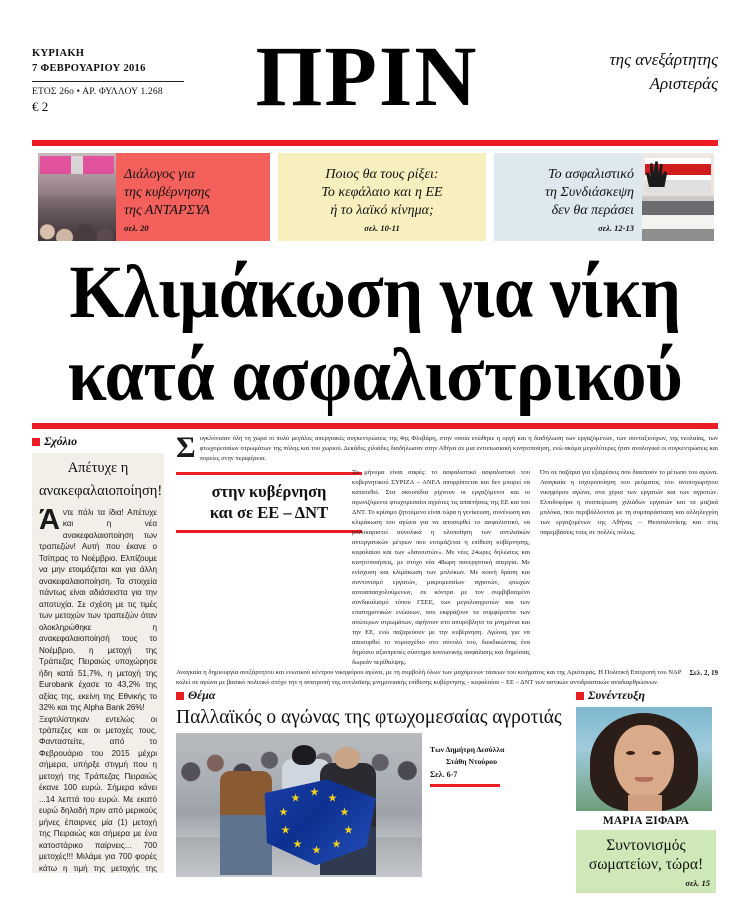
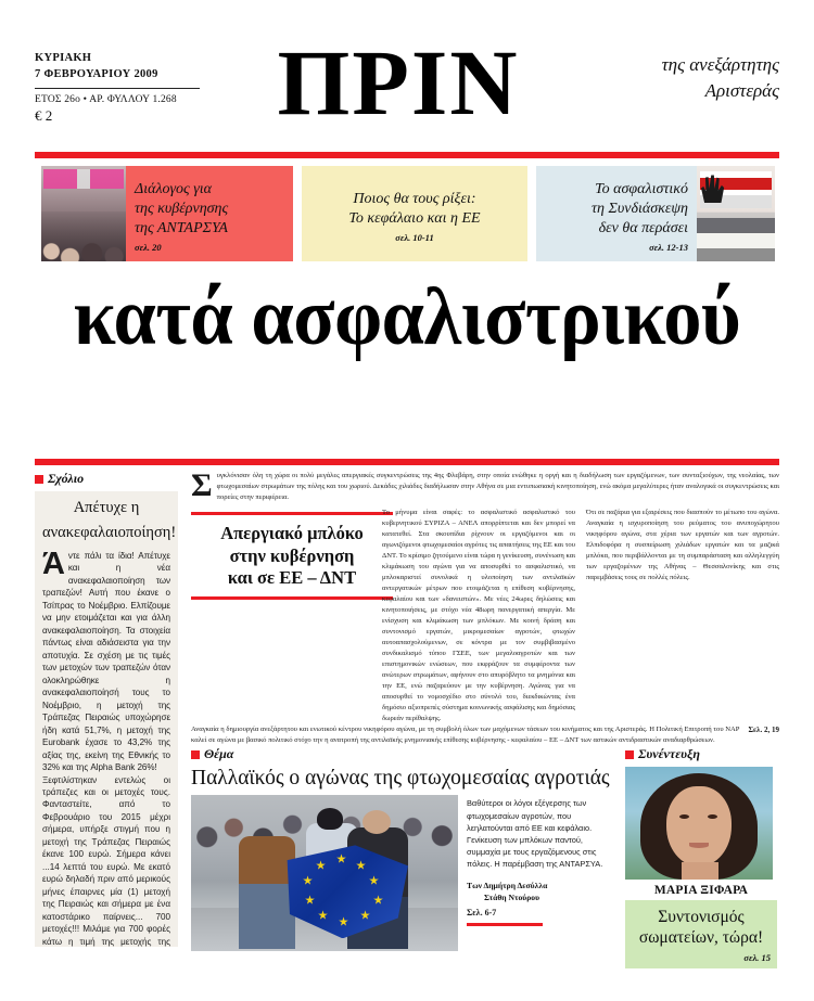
  ΚΥΡΙΑΚΗ
- 7 ΦΕΒΡΟΥΑΡΙΟΥ 2016
+ 7 ΦΕΒΡΟΥΑΡΙΟΥ 2009
  ΕΤΟΣ 26ο • ΑΡ. ΦΥΛΛΟΥ 1.268
  € 2
  ΠΡΙΝ
  της ανεξάρτητης
  Αριστεράς
  Διάλογος για
  της κυβέρνησης
  της ΑΝΤΑΡΣΥΑ
  σελ. 20
  Ποιος θα τους ρίξει:
  Το κεφάλαιο και η ΕΕ
- ή το λαϊκό κίνημα;
  σελ. 10-11
  Το ασφαλιστικό
  τη Συνδιάσκεψη
  δεν θα περάσει
  σελ. 12-13
- Κλιμάκωση για νίκη
  κατά ασφαλιστρικού
  Σχόλιο
  Απέτυχε η
  ανακεφαλαιοποίηση!
  Άντε πάλι τα ίδια! Απέτυχε και η νέα ανακεφαλαιοποίηση των τραπεζών! Αυτή που έκανε ο Τσίπρας το Νοέμβριο. Ελπίζουμε να μην ετοιμάζεται και για άλλη ανακεφαλαιοποίηση. Τα στοιχεία πάντως είναι αδιάσειστα για την αποτυχία. Σε σχέση με τις τιμές των μετοχών των τραπεζών όταν ολοκληρώθηκε η ανακεφαλαιοποίησή τους το Νοέμβριο, η μετοχή της Τράπεζας Πειραιώς υποχώρησε ήδη κατά 51,7%, η μετοχή της Eurobank έχασε το 43,2% της αξίας της, εκείνη της Εθνικής το 32% και της Alpha Bank 26%!
  Ξεφτιλίστηκαν εντελώς οι τράπεζες και οι μετοχές τους. Φανταστείτε, από το Φεβρουάριο του 2015 μέχρι σήμερα, υπήρξε στιγμή που η μετοχή της Τράπεζας Πειραιώς έκανε 100 ευρώ. Σήμερα κάνει ...14 λεπτά του ευρώ. Με εκατό ευρώ δηλαδή πριν από μερικούς μήνες έπαιρνες μία (1) μετοχή της Πειραιώς και σήμερα με ένα κατοστάρικο παίρνεις... 700 μετοχές!!! Μιλάμε για 700 φορές κάτω η τιμή της μετοχής της
+ Απεργιακό μπλόκο
  στην κυβέρνηση
  και σε ΕΕ – ΔΝΤ
  Σελ. 2, 19
  Θέμα
  Παλλαϊκός ο αγώνας της φτωχομεσαίας αγροτιάς
+ Βαθύτεροι οι λόγοι εξέγερσης των φτωχομεσαίων αγροτών, που λεηλατούνται από ΕΕ και κεφάλαιο. Γενίκευση των μπλόκων παντού, συμμαχία με τους εργαζόμενους στις πόλεις. Η παρέμβαση της ΑΝΤΑΡΣΥΑ.
  Των Δημήτρη Δεσύλλα
  Στάθη Ντούρου
  Σελ. 6-7
  Συνέντευξη
  ΜΑΡΙΑ ΞΙΦΑΡΑ
  Συντονισμός
  σωματείων, τώρα!
  σελ. 15
